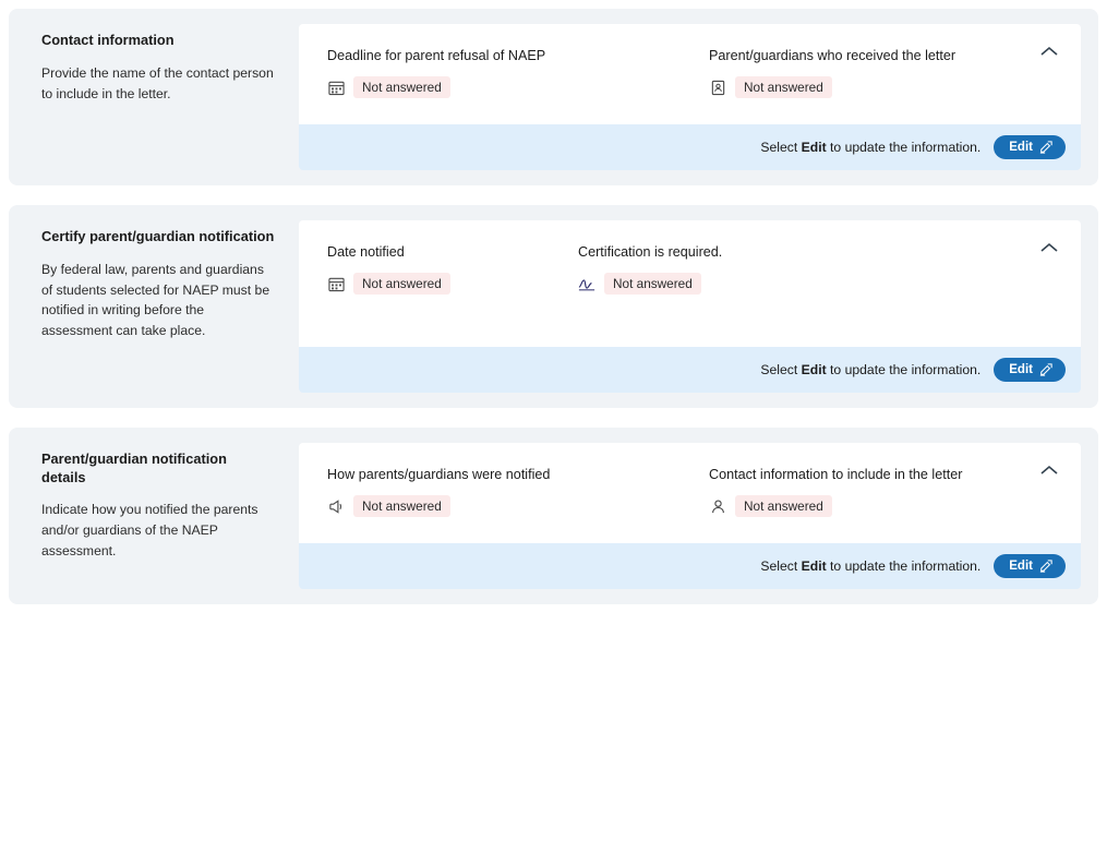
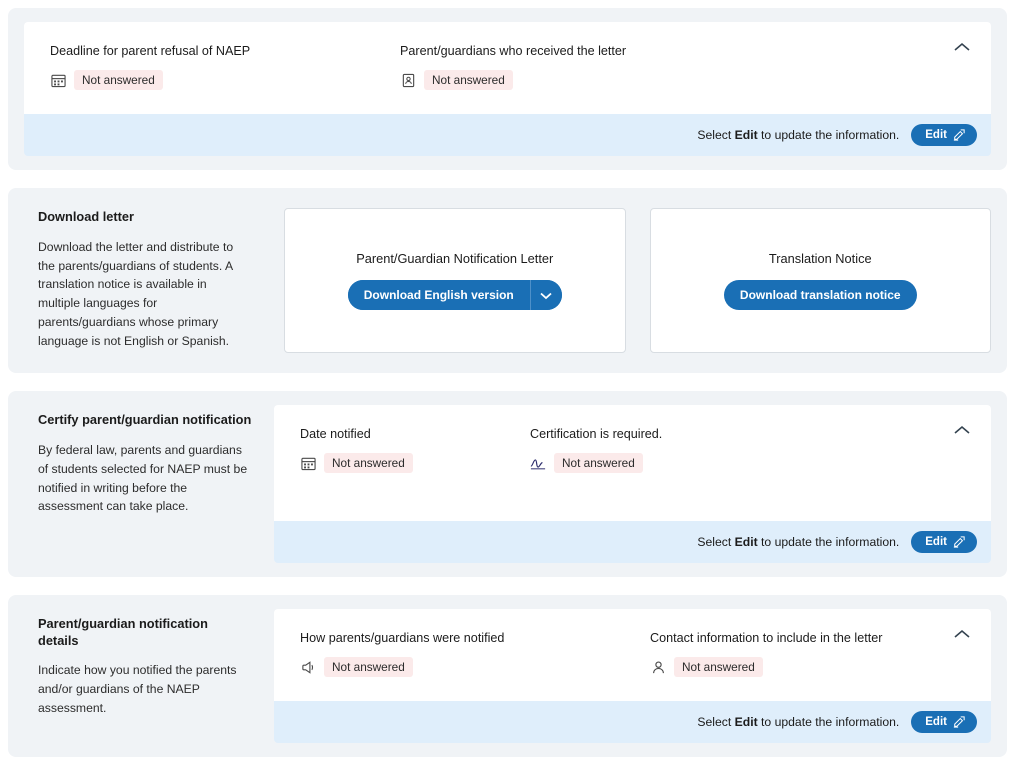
- Contact information
- Provide the name of the contact person to include in the letter.
  Deadline for parent refusal of NAEP
  Not answered
  Parent/guardians who received the letter
  Not answered
  Select Edit to update the information.
  Edit
+ Download letter
+ Download the letter and distribute to the parents/guardians of students. A translation notice is available in multiple languages for parents/guardians whose primary language is not English or Spanish.
+ Parent/Guardian Notification Letter
+ Download English version
+ Translation Notice
+ Download translation notice
  Certify parent/guardian notification
  By federal law, parents and guardians of students selected for NAEP must be notified in writing before the assessment can take place.
  Date notified
  Not answered
  Certification is required.
  Not answered
  Select Edit to update the information.
  Edit
  Parent/guardian notification details
  Indicate how you notified the parents and/or guardians of the NAEP assessment.
  How parents/guardians were notified
  Not answered
  Contact information to include in the letter
  Not answered
  Select Edit to update the information.
  Edit
